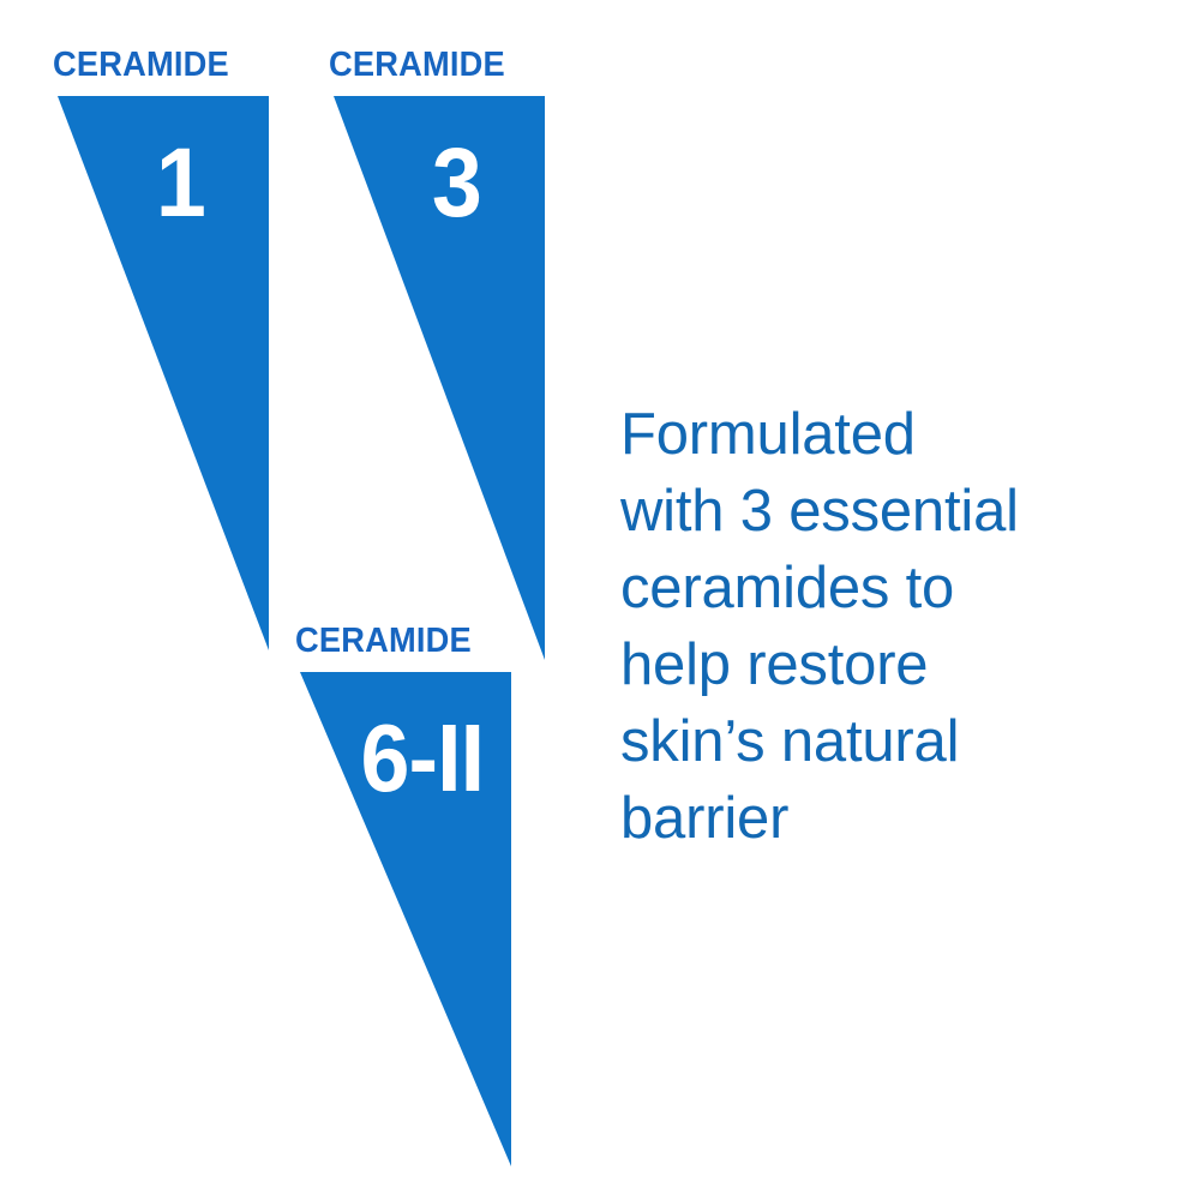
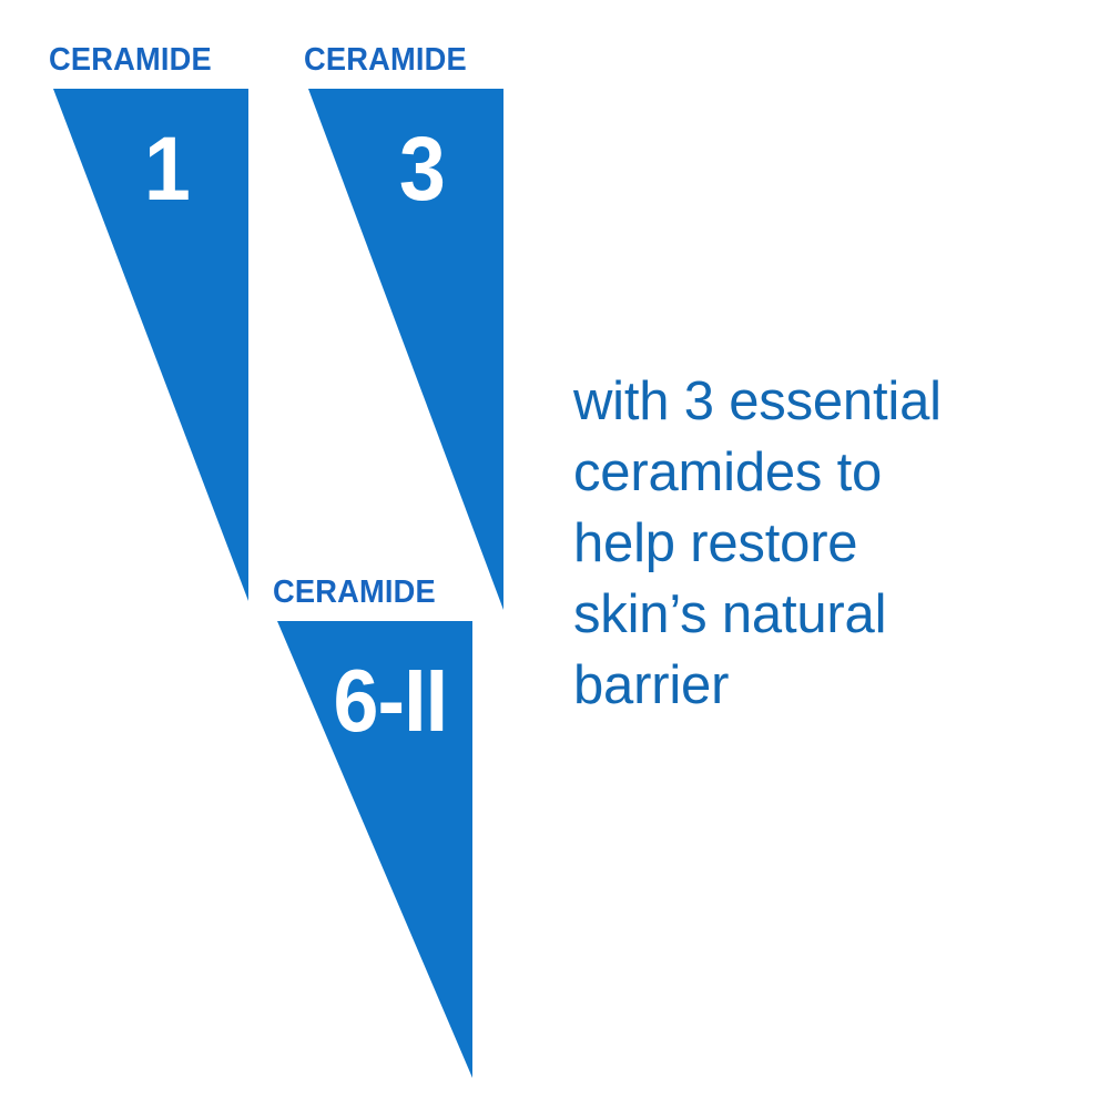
  CERAMIDE
  1
  CERAMIDE
  3
  CERAMIDE
  6-II
- Formulated
  with 3 essential
  ceramides to
  help restore
  skin’s natural
  barrier
